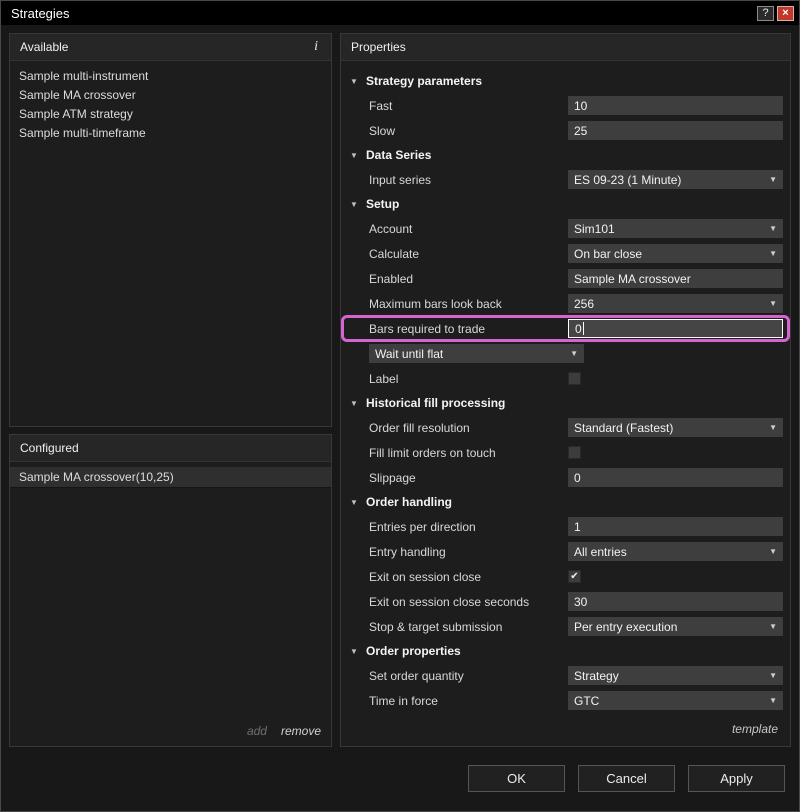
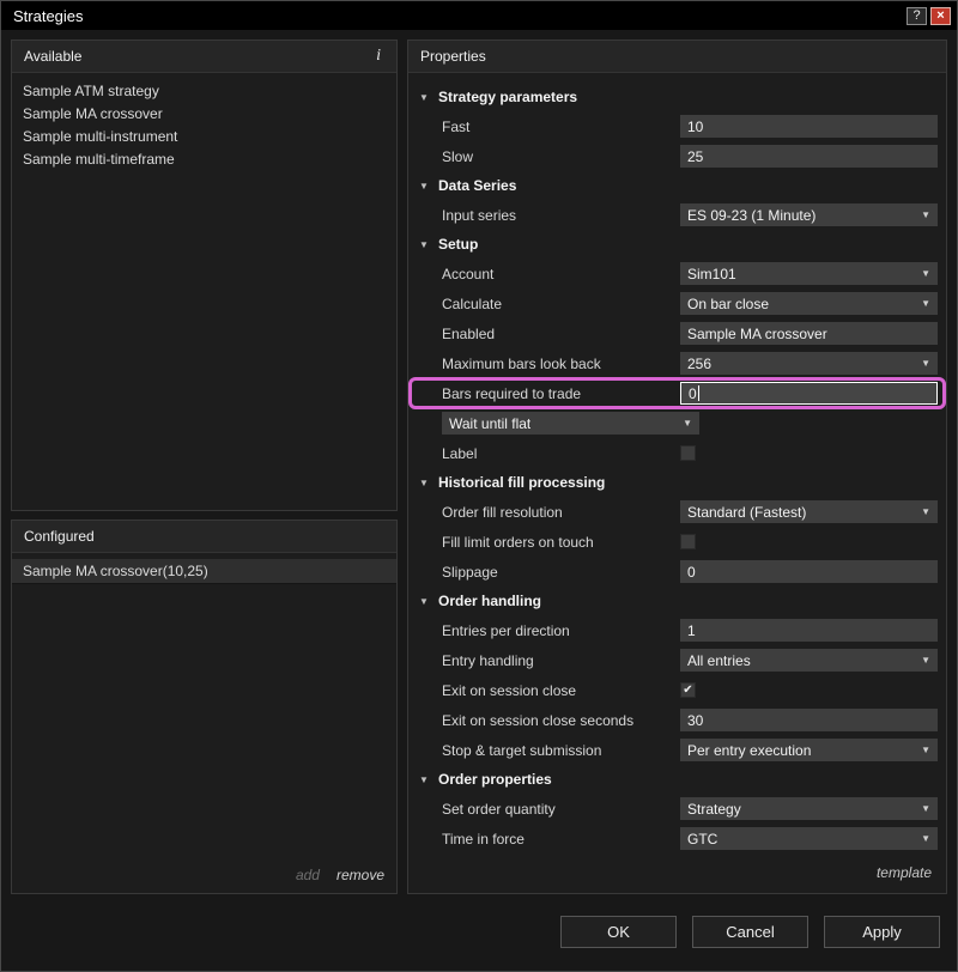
  Strategies
  ?
  ×
  Available
  i
- Sample multi-instrument
+ Sample ATM strategy
  Sample MA crossover
- Sample ATM strategy
+ Sample multi-instrument
  Sample multi-timeframe
  Configured
  Sample MA crossover(10,25)
  add remove
  Properties
  ▼
  Strategy parameters
  Fast
  10
  Slow
  25
  ▼
  Data Series
  Input series
  ES 09-23 (1 Minute)
  ▼
  ▼
  Setup
  Account
  Sim101
  ▼
  Calculate
  On bar close
  ▼
  Enabled
  Sample MA crossover
  Maximum bars look back
  256
  ▼
  Bars required to trade
  0
  Wait until flat
  ▼
  Label
  ▼
  Historical fill processing
  Order fill resolution
  Standard (Fastest)
  ▼
  Fill limit orders on touch
  Slippage
  0
  ▼
  Order handling
  Entries per direction
  1
  Entry handling
  All entries
  ▼
  Exit on session close
  ✔
  Exit on session close seconds
  30
  Stop & target submission
  Per entry execution
  ▼
  ▼
  Order properties
  Set order quantity
  Strategy
  ▼
  Time in force
  GTC
  ▼
  template
  OK
  Cancel
  Apply
